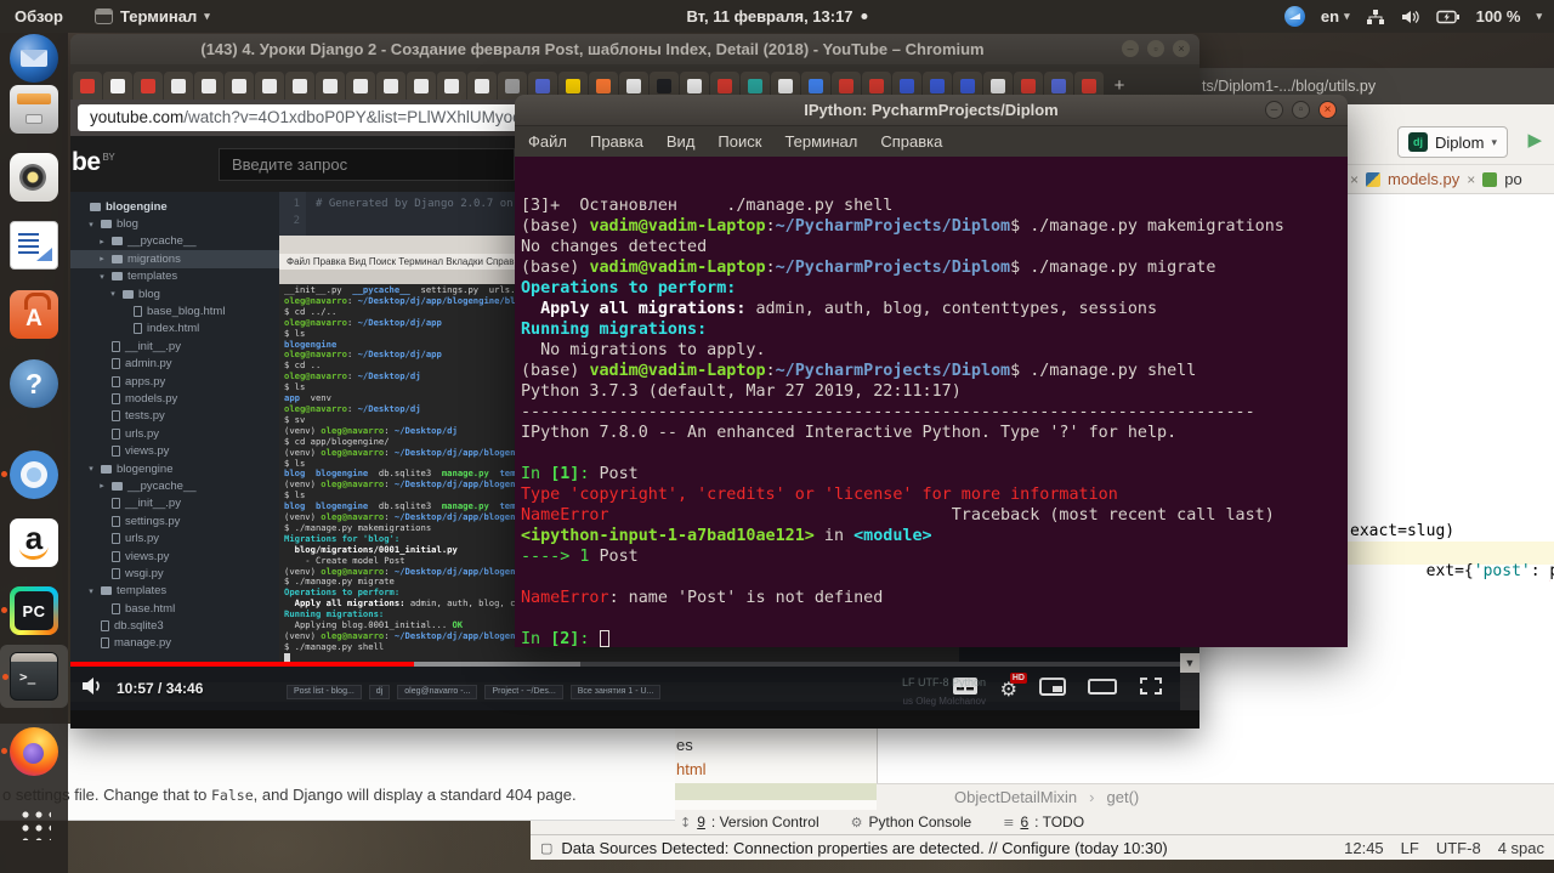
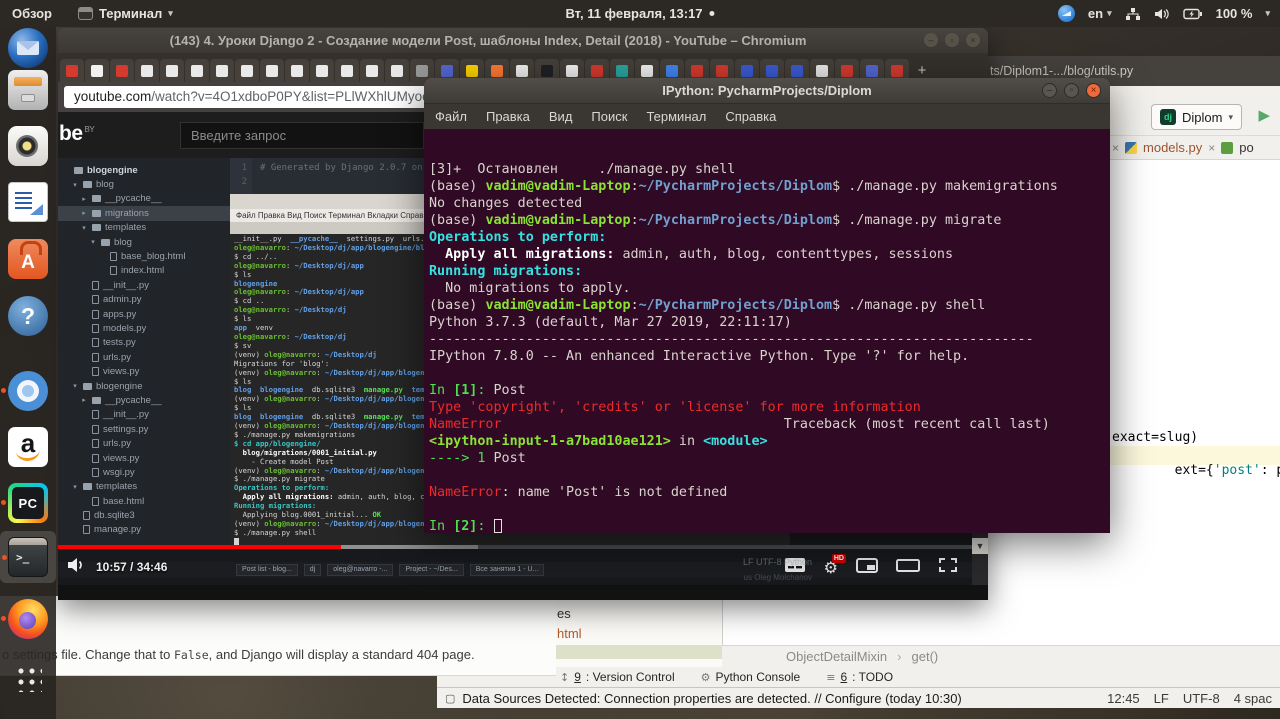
  ts/Diplom1-.../blog/utils.py
  dj
  Diplom
  ▾
  ▶
  ×
  models.py
  ×
  po
  exact=slug)
  ext={'post':
  es
  html
  ObjectDetailMixin
  ›
  get()
  ↕
  9
  : Version Control
  ⚙
  Python Console
  ≡
  6
  : TODO
  ▢
  Data Sources Detected: Connection properties are detected. // Configure (today 10:30)
  12:45
  LF
  UTF-8
  4 spac
  file. Change that to False, and Django will display a standard 404 page.
- (143) 4. Уроки Django 2 - Создание февраля Post, шаблоны Index, Detail (2018) - YouTube – Chromium
+ (143) 4. Уроки Django 2 - Создание модели Post, шаблоны Index, Detail (2018) - YouTube – Chromium
  ×
  +
  youtube.com/watch?v=4O1xdboP0PY&list=PLlWXhlUMyo
  be BY
  Введите запрос
  blogengine
  blog
  __pycache__
  migrations
  templates
  blog
  base_blog.html
  index.html
  __init__.py
  admin.py
  apps.py
  models.py
  tests.py
  urls.py
  views.py
  blogengine
  __pycache__
  __init__.py
  settings.py
  urls.py
  views.py
  wsgi.py
  templates
  base.html
  db.sqlite3
  manage.py
  1
  2
  Файл Правка Вид Поиск Терминал Вкладки Справ
  __init__.py __pycache__ settings.py urls.
  oleg@navarro: ~/Desktop/dj/app/blogengine/bl
  $ cd ../..
  oleg@navarro: ~/Desktop/dj/app
  $ ls
  blogengine
  oleg@navarro: ~/Desktop/dj/app
  $ cd ..
  oleg@navarro: ~/Desktop/dj
  $ ls
  app venv
  oleg@navarro: ~/Desktop/dj
  $ sv
  (venv) oleg@navarro: ~/Desktop/dj
- $ cd app/blogengine/
+ Migrations for 'blog':
  (venv) oleg@navarro: ~/Desktop/dj/app/blogen
  $ ls
  blog blogengine db.sqlite3 manage.py tem
  (venv) oleg@navarro: ~/Desktop/dj/app/blogen
  $ ls
  blog blogengine db.sqlite3 manage.py tem
  (venv) oleg@navarro: ~/Desktop/dj/app/blogen
  $ ./manage.py makemigrations
- Migrations for 'blog':
+ $ cd app/blogengine/
  blog/migrations/0001_initial.py
  - Create model Post
  (venv) oleg@navarro: ~/Desktop/dj/app/blogen
  $ ./manage.py migrate
  Operations to perform:
  Apply all migrations: admin, auth, blog, c
  Running migrations:
  Applying blog.0001_initial... OK
  (venv) oleg@navarro: ~/Desktop/dj/app/blogen
  $ ./manage.py shell
  10:57 / 34:46
  LF UTF-8 Python
  us Oleg Molchanov
  ⚙
  ▼
  IPython: PycharmProjects/Diplom
  –
  ▫
  ×
  Файл
  Правка
  Вид
  Поиск
  Терминал
  Справка
  [3]+ Остановлен ./manage.py shell
  (base) vadim@vadim-Laptop:~/PycharmProjects/Diplom$ ./manage.py makemigrations
  No changes detected
  (base) vadim@vadim-Laptop:~/PycharmProjects/Diplom$ ./manage.py migrate
  Operations to perform:
  Apply all migrations: admin, auth, blog, contenttypes, sessions
  Running migrations:
  No migrations to apply.
  (base) vadim@vadim-Laptop:~/PycharmProjects/Diplom$ ./manage.py shell
  Python 3.7.3 (default, Mar 27 2019, 22:11:17)
  ---------------------------------------------------------------------------
  IPython 7.8.0 -- An enhanced Interactive Python. Type '?' for help.
  In [1]: Post
  Type 'copyright', 'credits' or 'license' for more information
  NameError Traceback (most recent call last)
  <ipython-input-1-a7bad10ae121> in <module>
  ----> 1 Post
  NameError: name 'Post' is not defined
  In [2]:
  A
  ?
  a
  PC
  >_
  Обзор
  Терминал
  ▾
  Вт, 11 февраля, 13:17
  en
  ▾
  100 %
  ▾
